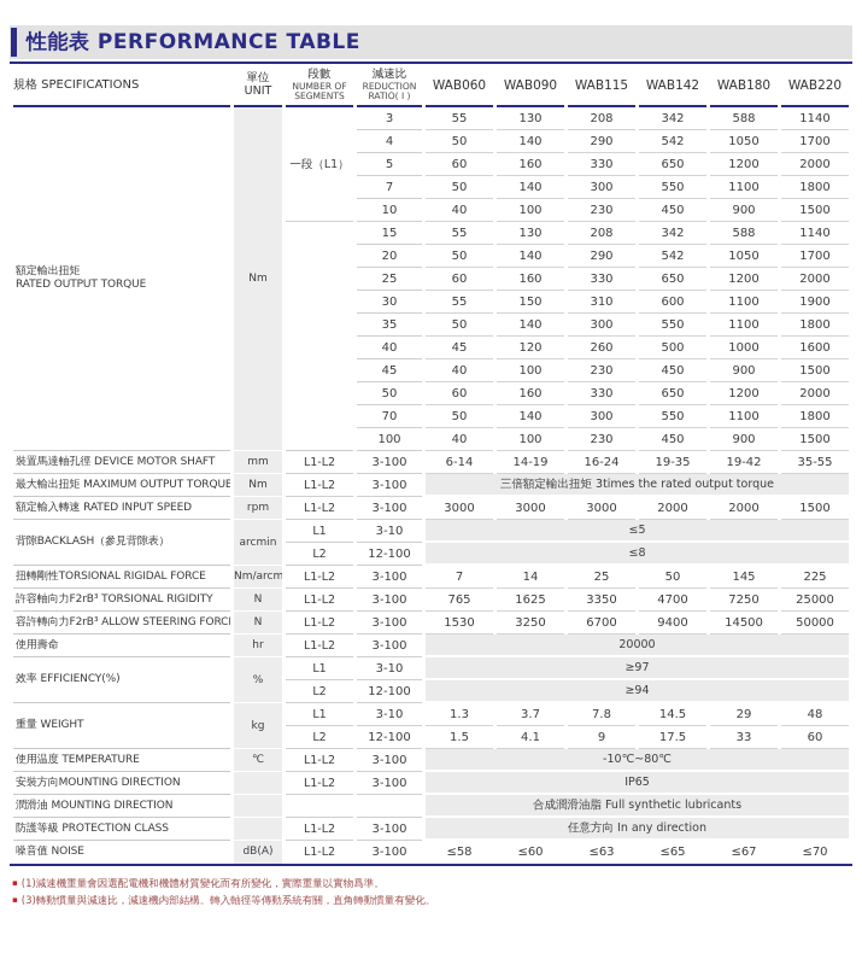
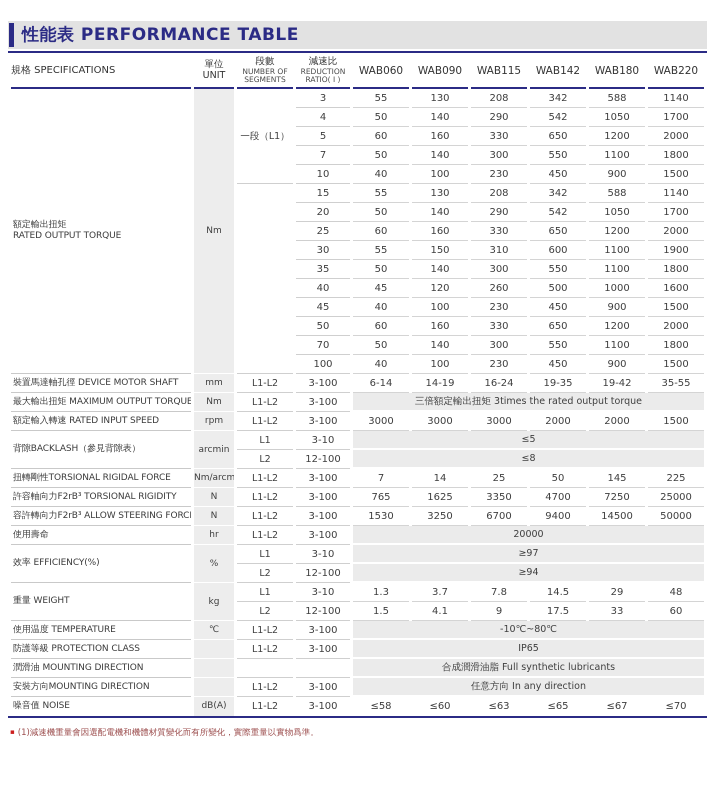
  性能表 PERFORMANCE TABLE
  規格 SPECIFICATIONS	單位 UNIT	段數 NUMBER OF SEGMENTS	減速比 REDUCTION RATIO( I )	WAB060	WAB090	WAB115	WAB142	WAB180	WAB220
  額定輸出扭矩RATED OUTPUT TORQUE	Nm	一段（L1）	3	55	130	208	342	588	1140
  4	50	140	290	542	1050	1700
  5	60	160	330	650	1200	2000
  7	50	140	300	550	1100	1800
  10	40	100	230	450	900	1500
  	15	55	130	208	342	588	1140
  20	50	140	290	542	1050	1700
  25	60	160	330	650	1200	2000
  30	55	150	310	600	1100	1900
  35	50	140	300	550	1100	1800
  40	45	120	260	500	1000	1600
  45	40	100	230	450	900	1500
  50	60	160	330	650	1200	2000
  70	50	140	300	550	1100	1800
  100	40	100	230	450	900	1500
  裝置馬達軸孔徑 DEVICE MOTOR SHAFT	mm	L1-L2	3-100	6-14	14-19	16-24	19-35	19-42	35-55
  最大輸出扭矩 MAXIMUM OUTPUT TORQUE	Nm	L1-L2	3-100	三倍額定輸出扭矩 3times the rated output torque
  額定輸入轉速 RATED INPUT SPEED	rpm	L1-L2	3-100	3000	3000	3000	2000	2000	1500
  背隙BACKLASH（參見背隙表）	arcmin	L1	3-10	≤5
  L2	12-100	≤8
  扭轉剛性TORSIONAL RIGIDAL FORCE	Nm/arcm	L1-L2	3-100	7	14	25	50	145	225
  許容軸向力F2rB³ TORSIONAL RIGIDITY	N	L1-L2	3-100	765	1625	3350	4700	7250	25000
  容許轉向力F2rB³ ALLOW STEERING FORC	N	L1-L2	3-100	1530	3250	6700	9400	14500	50000
  使用壽命	hr	L1-L2	3-100	20000
  效率 EFFICIENCY(%)	%	L1	3-10	≥97
  L2	12-100	≥94
  重量 WEIGHT	kg	L1	3-10	1.3	3.7	7.8	14.5	29	48
  L2	12-100	1.5	4.1	9	17.5	33	60
  使用温度 TEMPERATURE	℃	L1-L2	3-100	-10℃~80℃
- 安裝方向MOUNTING DIRECTION		L1-L2	3-100	IP65
+ 防護等級 PROTECTION CLASS		L1-L2	3-100	IP65
  潤滑油 MOUNTING DIRECTION				合成潤滑油脂 Full synthetic lubricants
- 防護等級 PROTECTION CLASS		L1-L2	3-100	任意方向 In any direction
+ 安裝方向MOUNTING DIRECTION		L1-L2	3-100	任意方向 In any direction
  噪音值 NOISE	dB(A)	L1-L2	3-100	≤58	≤60	≤63	≤65	≤67	≤70
  ▪ (1)減速機重量會因選配電機和機體材質變化而有所變化，實際重量以實物爲準。
- ▪ (3)轉動慣量與減速比，減速機内部結構。轉入軸徑等傳動系統有關，直角轉動慣量有變化。
